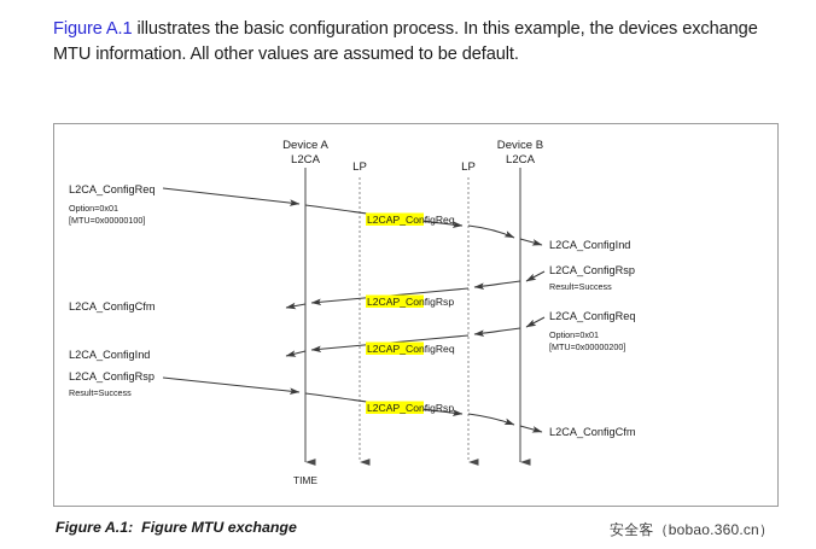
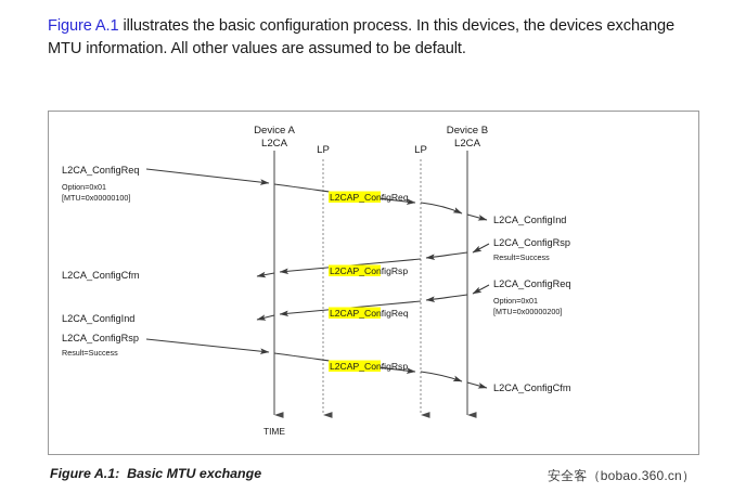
- Figure A.1 illustrates the basic configuration process. In this example, the devices exchange MTU information. All other values are assumed to be default.
+ Figure A.1 illustrates the basic configuration process. In this devices, the devices exchange MTU information. All other values are assumed to be default.
  Device A
  L2CA
  LP
  LP
  Device B
  L2CA
  TIME
  L2CA_ConfigReq
  Option=0x01
  [MTU=0x00000100]
  L2CAP_ConfigReq
  L2CA_ConfigInd
  L2CA_ConfigRsp
  Result=Success
  L2CAP_ConfigRsp
  L2CA_ConfigCfm
  L2CA_ConfigReq
  Option=0x01
  [MTU=0x00000200]
  L2CAP_ConfigReq
  L2CA_ConfigInd
  L2CA_ConfigRsp
  Result=Success
  L2CAP_ConfigRsp
  L2CA_ConfigCfm
- Figure A.1: Figure MTU exchange
+ Figure A.1: Basic MTU exchange
  安全客（bobao.360.cn）
